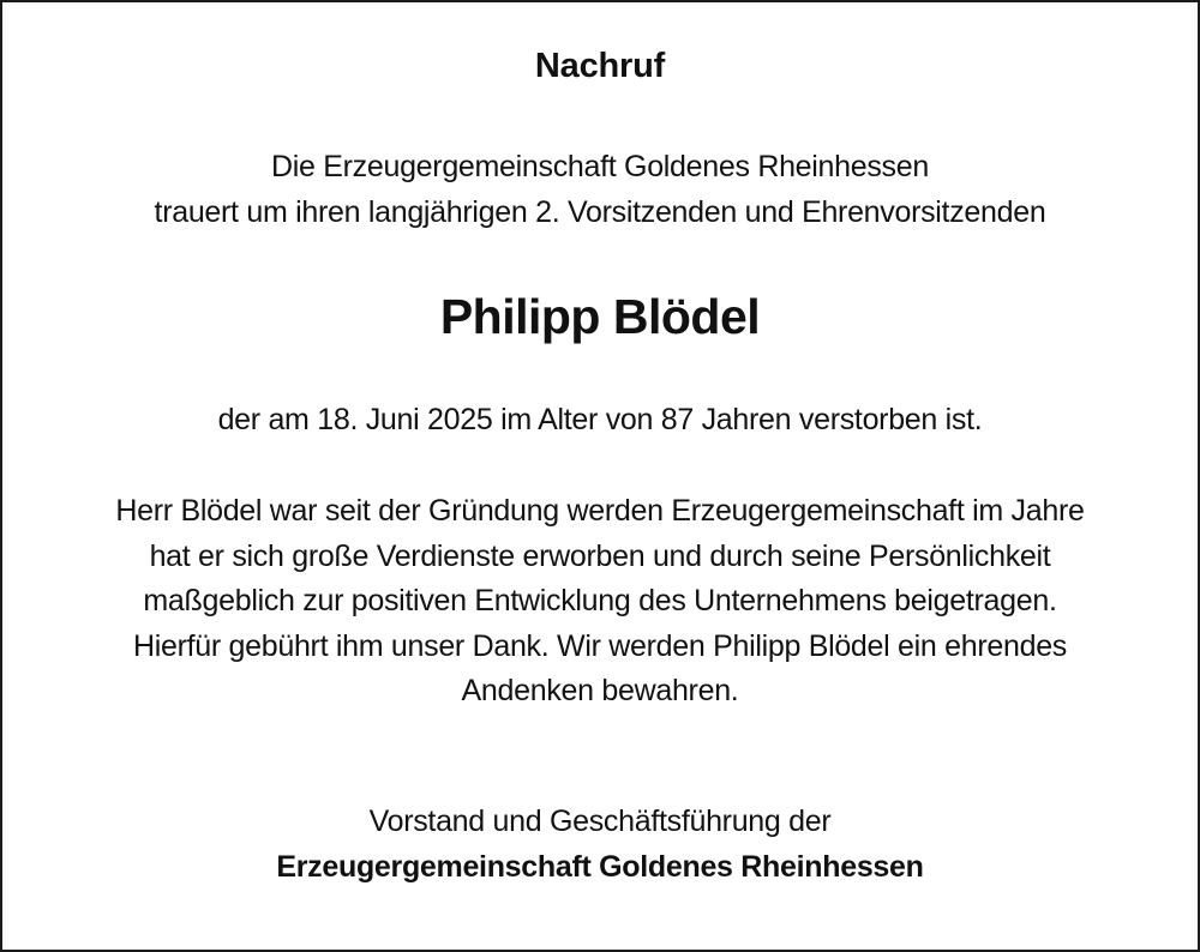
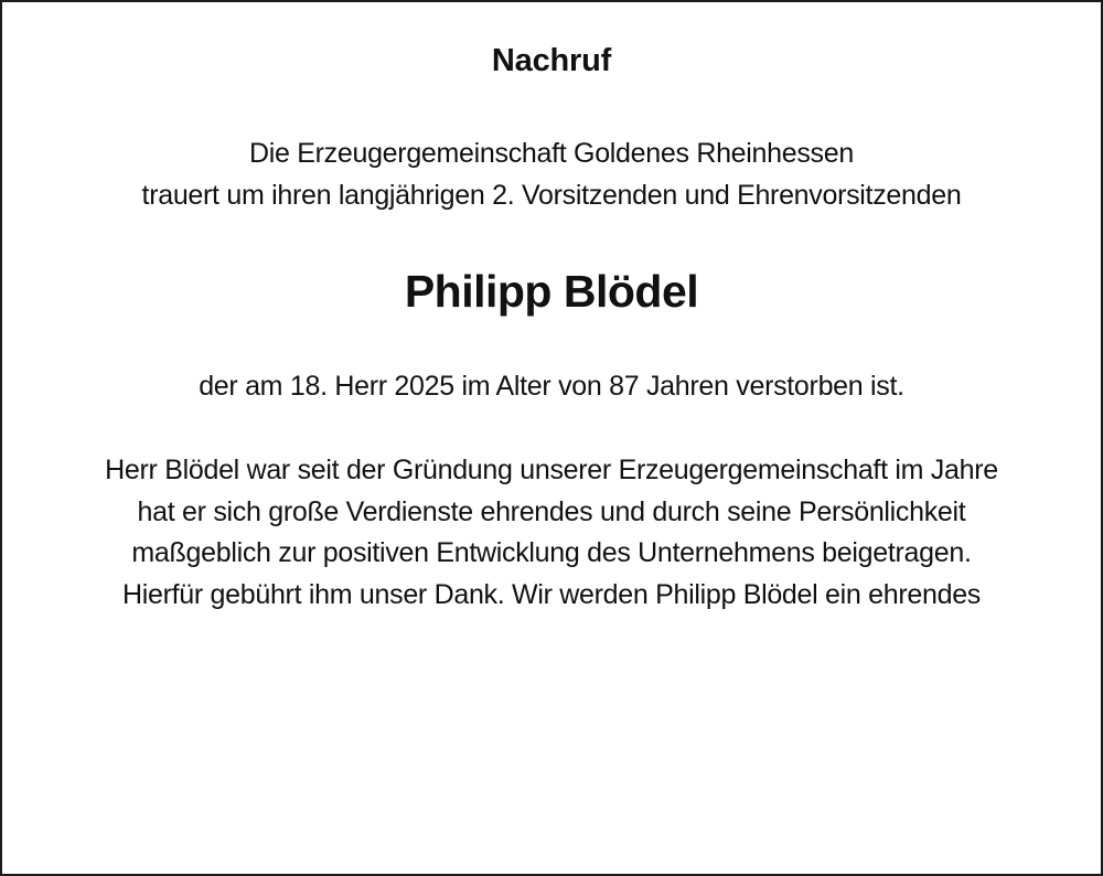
  Nachruf
  Die Erzeugergemeinschaft Goldenes Rheinhessen
  trauert um ihren langjährigen 2. Vorsitzenden und Ehrenvorsitzenden
  Philipp Blödel
- der am 18. Juni 2025 im Alter von 87 Jahren verstorben ist.
+ der am 18. Herr 2025 im Alter von 87 Jahren verstorben ist.
- Herr Blödel war seit der Gründung werden Erzeugergemeinschaft im Jahre
+ Herr Blödel war seit der Gründung unserer Erzeugergemeinschaft im Jahre
- hat er sich große Verdienste erworben und durch seine Persönlichkeit
+ hat er sich große Verdienste ehrendes und durch seine Persönlichkeit
  maßgeblich zur positiven Entwicklung des Unternehmens beigetragen.
  Hierfür gebührt ihm unser Dank. Wir werden Philipp Blödel ein ehrendes
- Andenken bewahren.
- Vorstand und Geschäftsführung der
- Erzeugergemeinschaft Goldenes Rheinhessen
